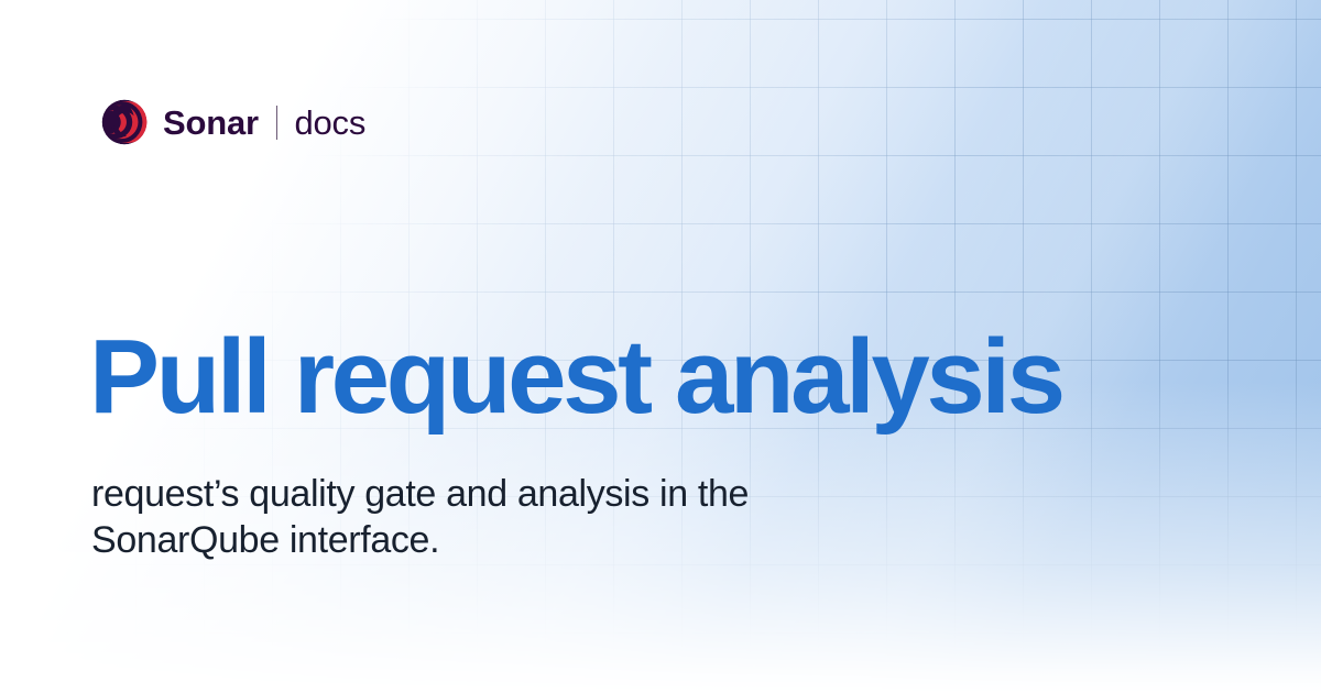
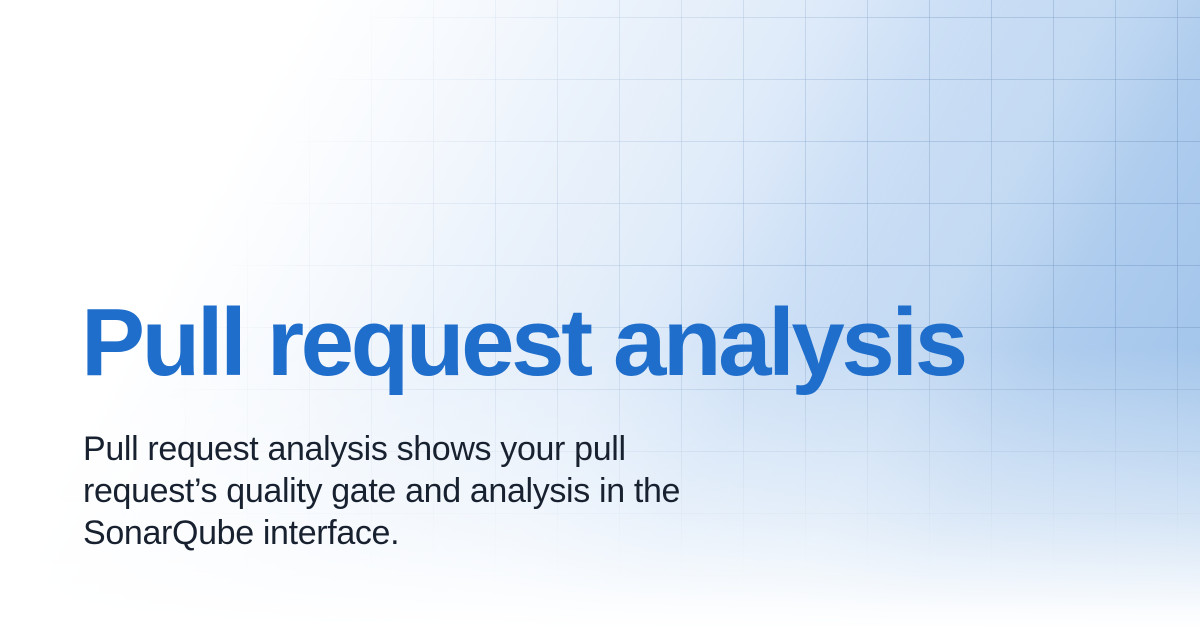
- Sonar
- docs
  Pull request analysis
+ Pull request analysis shows your pull
  request’s quality gate and analysis in the
  SonarQube interface.
